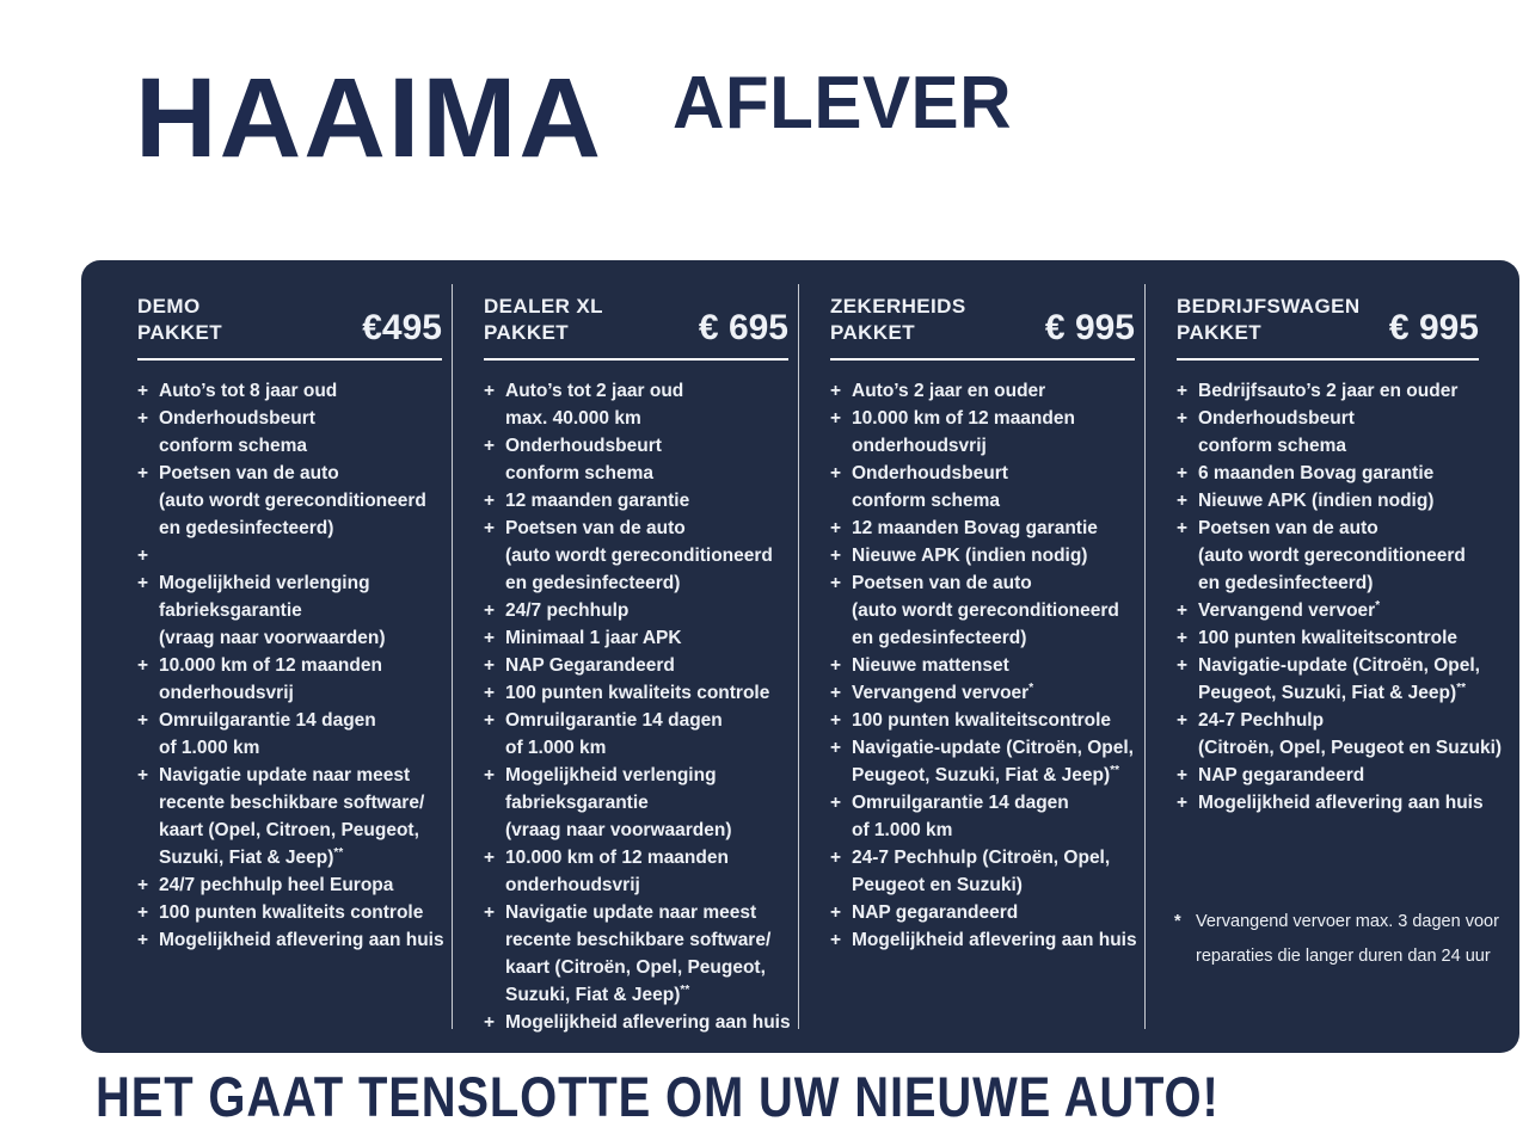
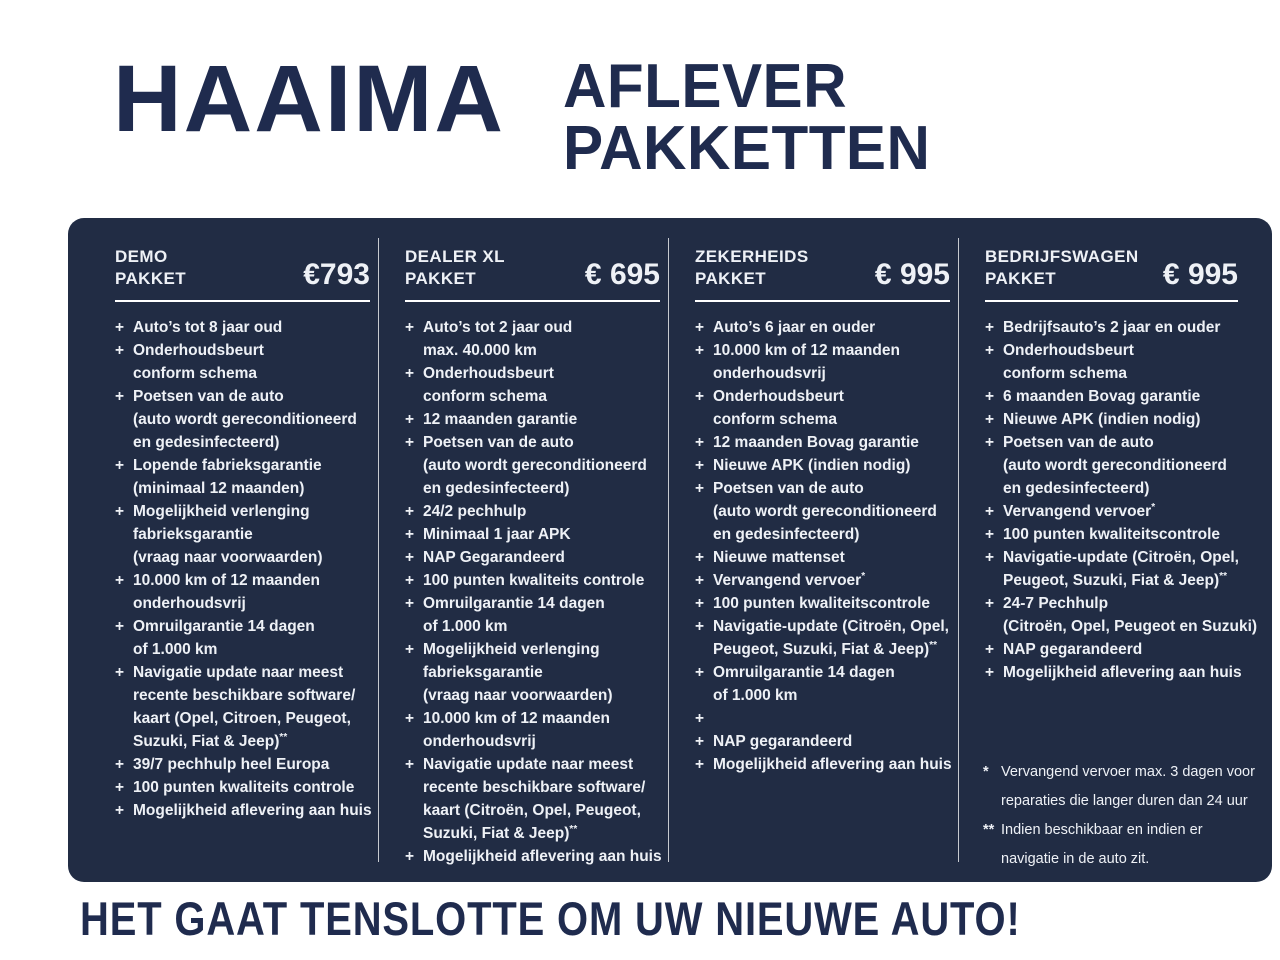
  HAAIMA
  AFLEVER
+ PAKKETTEN
  DEMO
  PAKKET
- €495
+ €793
  +
  Auto’s tot 8 jaar oud
  +
  Onderhoudsbeurt
  conform schema
  +
  Poetsen van de auto
  (auto wordt gereconditioneerd
  en gedesinfecteerd)
  +
+ Lopende fabrieksgarantie
+ (minimaal 12 maanden)
  +
  Mogelijkheid verlenging
  fabrieksgarantie
  (vraag naar voorwaarden)
  +
  10.000 km of 12 maanden
  onderhoudsvrij
  +
  Omruilgarantie 14 dagen
  of 1.000 km
  +
  Navigatie update naar meest
  recente beschikbare software/
  kaart (Opel, Citroen, Peugeot,
  Suzuki, Fiat & Jeep)**
  +
- 24/7 pechhulp heel Europa
+ 39/7 pechhulp heel Europa
  +
  100 punten kwaliteits controle
  +
  Mogelijkheid aflevering aan huis
  DEALER XL
  PAKKET
  € 695
  +
  Auto’s tot 2 jaar oud
  max. 40.000 km
  +
  Onderhoudsbeurt
  conform schema
  +
  12 maanden garantie
  +
  Poetsen van de auto
  (auto wordt gereconditioneerd
  en gedesinfecteerd)
  +
- 24/7 pechhulp
+ 24/2 pechhulp
  +
  Minimaal 1 jaar APK
  +
  NAP Gegarandeerd
  +
  100 punten kwaliteits controle
  +
  Omruilgarantie 14 dagen
  of 1.000 km
  +
  Mogelijkheid verlenging
  fabrieksgarantie
  (vraag naar voorwaarden)
  +
  10.000 km of 12 maanden
  onderhoudsvrij
  +
  Navigatie update naar meest
  recente beschikbare software/
  kaart (Citroën, Opel, Peugeot,
  Suzuki, Fiat & Jeep)**
  +
  Mogelijkheid aflevering aan huis
  ZEKERHEIDS
  PAKKET
  € 995
  +
- Auto’s 2 jaar en ouder
+ Auto’s 6 jaar en ouder
  +
  10.000 km of 12 maanden
  onderhoudsvrij
  +
  Onderhoudsbeurt
  conform schema
  +
  12 maanden Bovag garantie
  +
  Nieuwe APK (indien nodig)
  +
  Poetsen van de auto
  (auto wordt gereconditioneerd
  en gedesinfecteerd)
  +
  Nieuwe mattenset
  +
  Vervangend vervoer*
  +
  100 punten kwaliteitscontrole
  +
  Navigatie-update (Citroën, Opel,
  Peugeot, Suzuki, Fiat & Jeep)**
  +
  Omruilgarantie 14 dagen
  of 1.000 km
  +
- 24-7 Pechhulp (Citroën, Opel,
- Peugeot en Suzuki)
  +
  NAP gegarandeerd
  +
  Mogelijkheid aflevering aan huis
  BEDRIJFSWAGEN
  PAKKET
  € 995
  +
  Bedrijfsauto’s 2 jaar en ouder
  +
  Onderhoudsbeurt
  conform schema
  +
  6 maanden Bovag garantie
  +
  Nieuwe APK (indien nodig)
  +
  Poetsen van de auto
  (auto wordt gereconditioneerd
  en gedesinfecteerd)
  +
  Vervangend vervoer*
  +
  100 punten kwaliteitscontrole
  +
  Navigatie-update (Citroën, Opel,
  Peugeot, Suzuki, Fiat & Jeep)**
  +
  24-7 Pechhulp
  (Citroën, Opel, Peugeot en Suzuki)
  +
  NAP gegarandeerd
  +
  Mogelijkheid aflevering aan huis
  *
  Vervangend vervoer max. 3 dagen voor
  reparaties die langer duren dan 24 uur
+ **
+ Indien beschikbaar en indien er
+ navigatie in de auto zit.
  HET GAAT TENSLOTTE OM UW NIEUWE AUTO!
